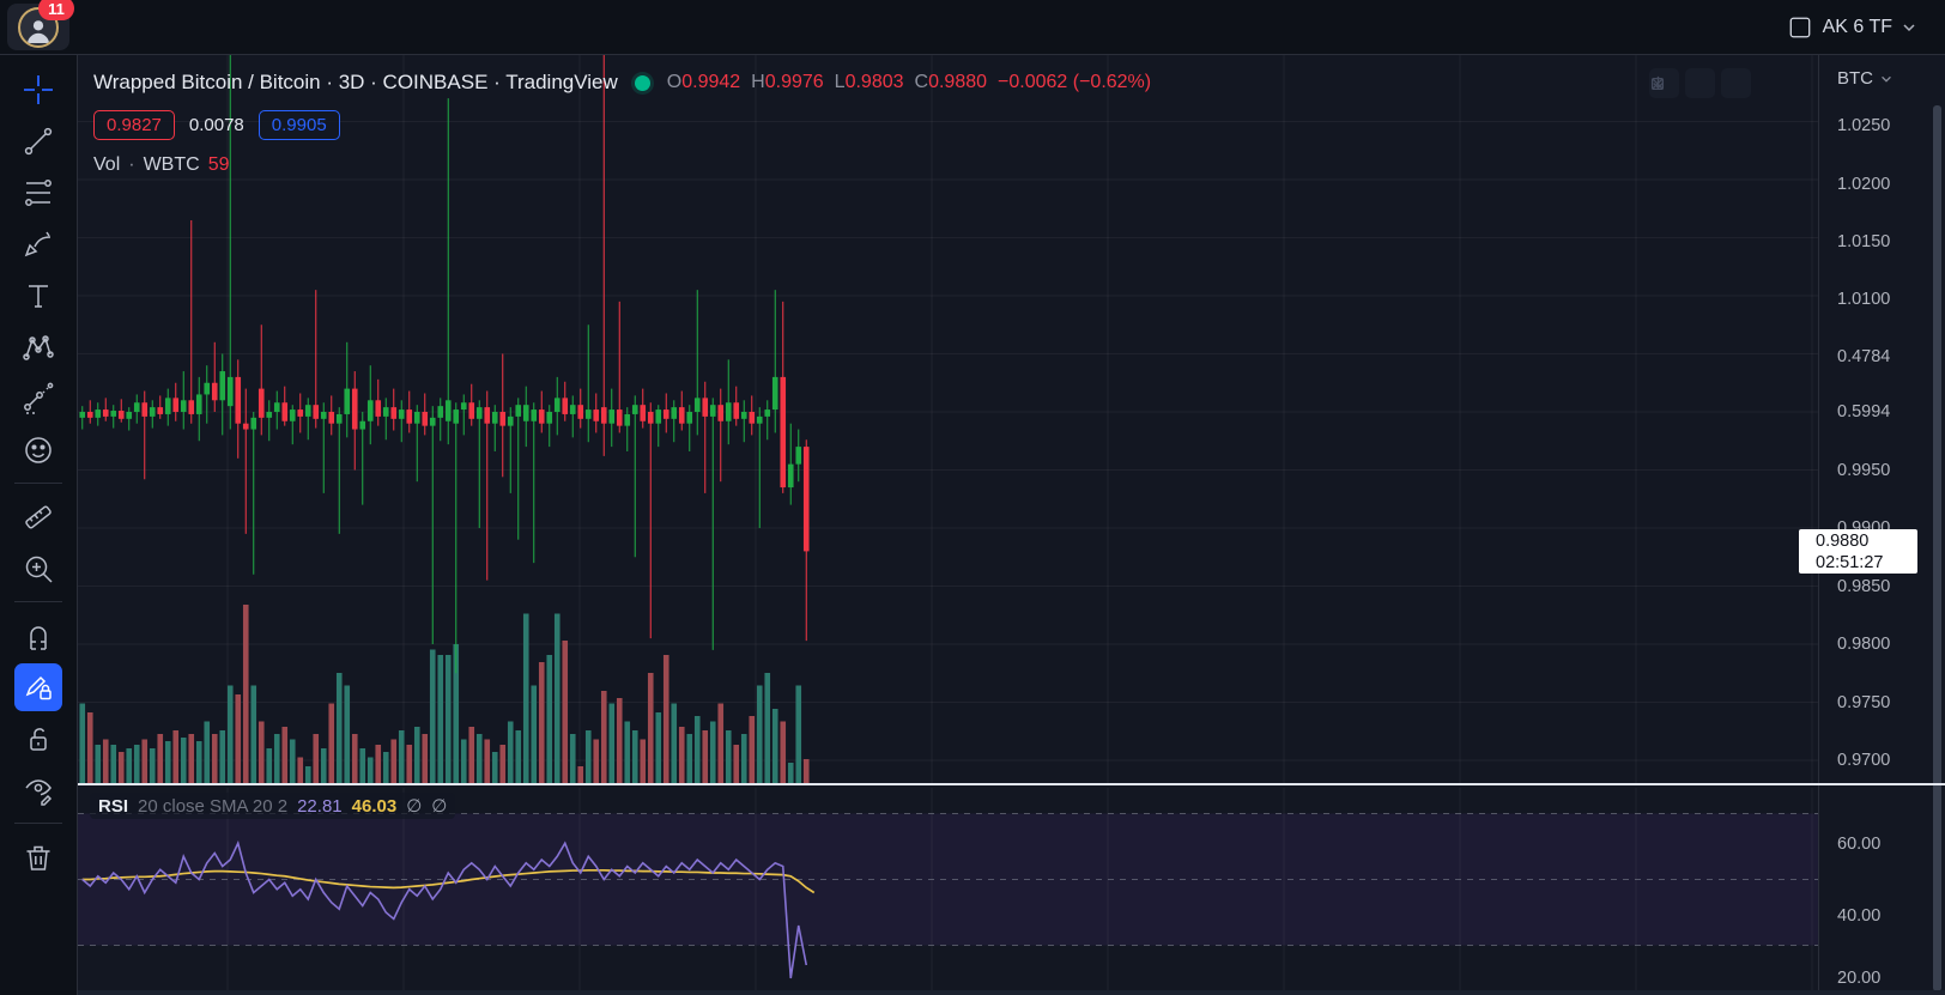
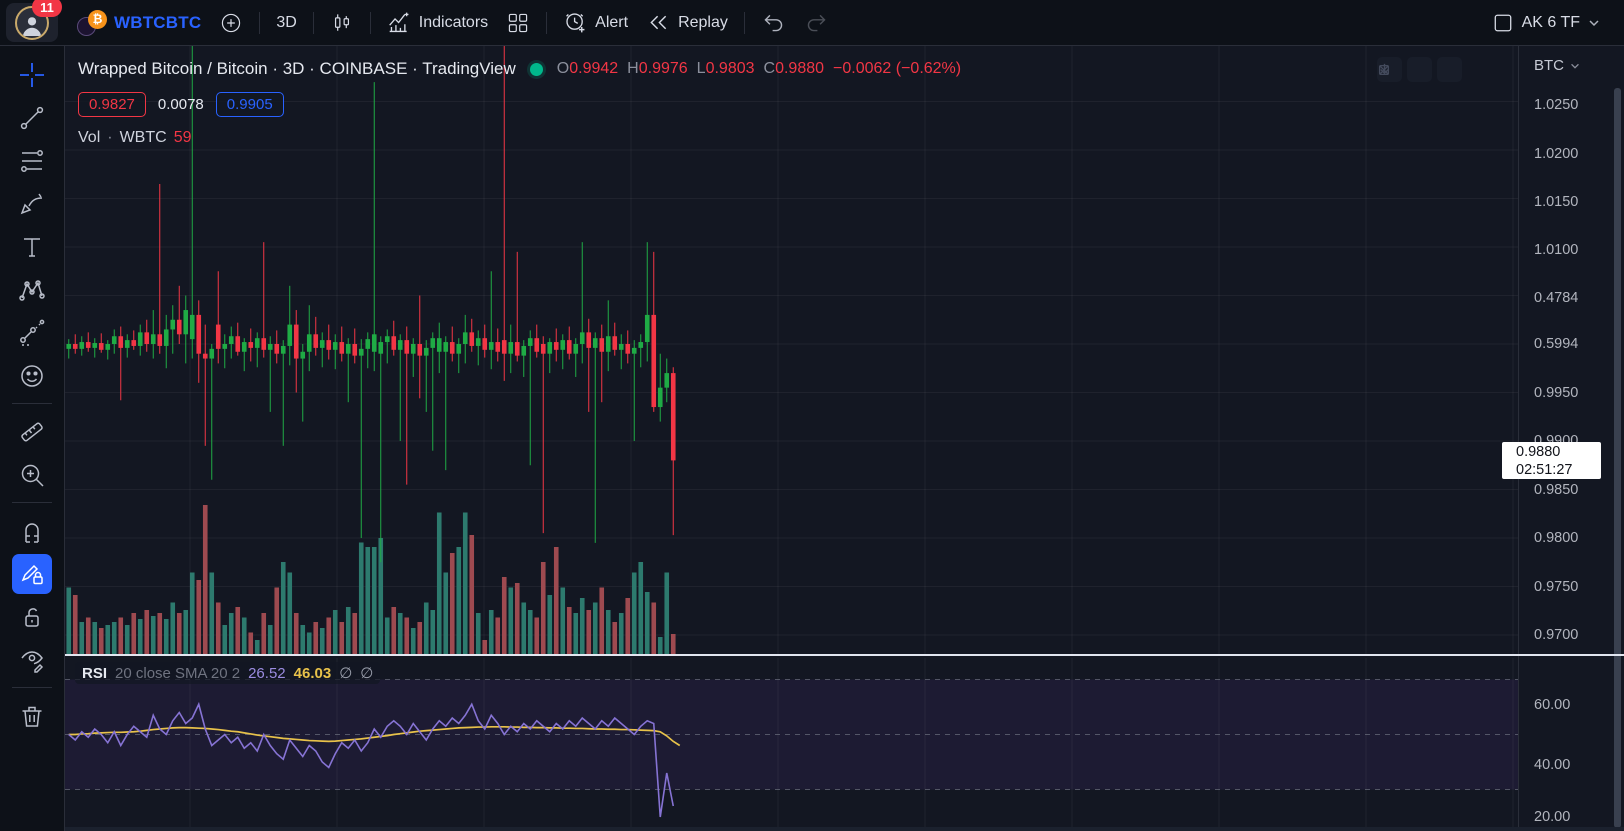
  11
+ ₿
+ WBTCBTC
+ 3D
+ Indicators
+ Alert
+ Replay
  AK 6 TF
  Wrapped Bitcoin / Bitcoin · 3D · COINBASE · TradingView
  O0.9942
  H0.9976
  L0.9803
  C0.9880
  −0.0062 (−0.62%)
  0.9827
  0.0078
  0.9905
  Vol
  ·
  WBTC
  59
  RSI
  20 close SMA 20 2
- 22.81
+ 26.52
  46.03
  ∅
  ∅
  BTC
  0.9880
  02:51:27
  1.0250
  1.0200
  1.0150
  1.0100
  0.4784
  0.5994
  0.9950
  0.9900
  0.9850
  0.9800
  0.9750
  0.9700
  60.00
  40.00
  20.00
